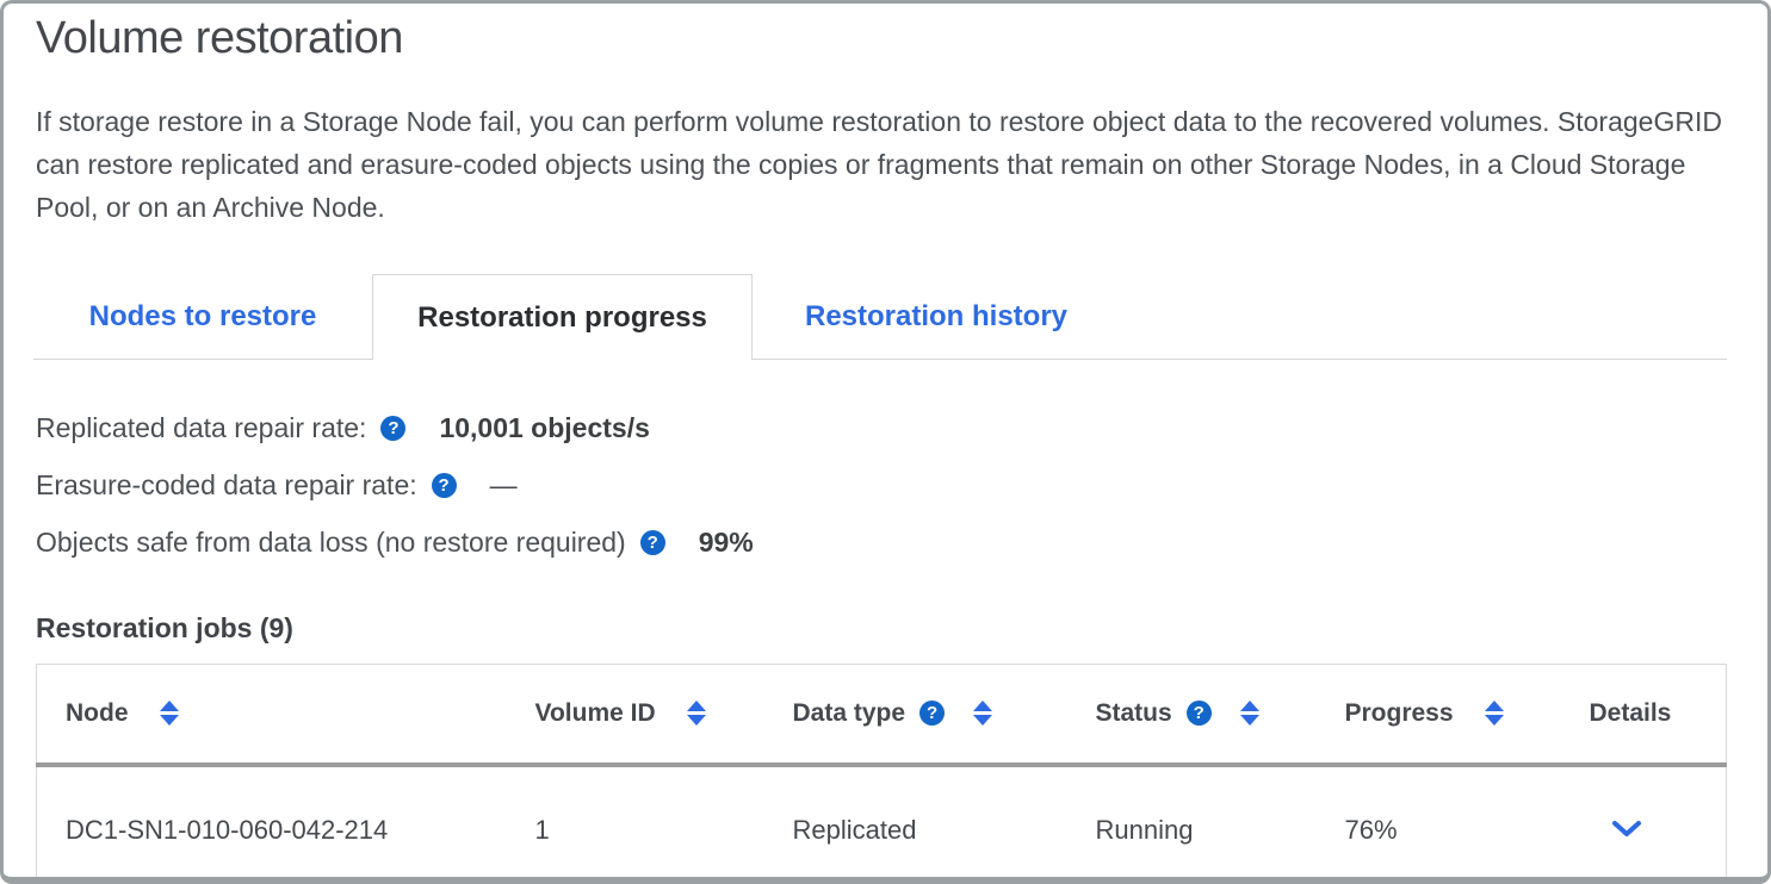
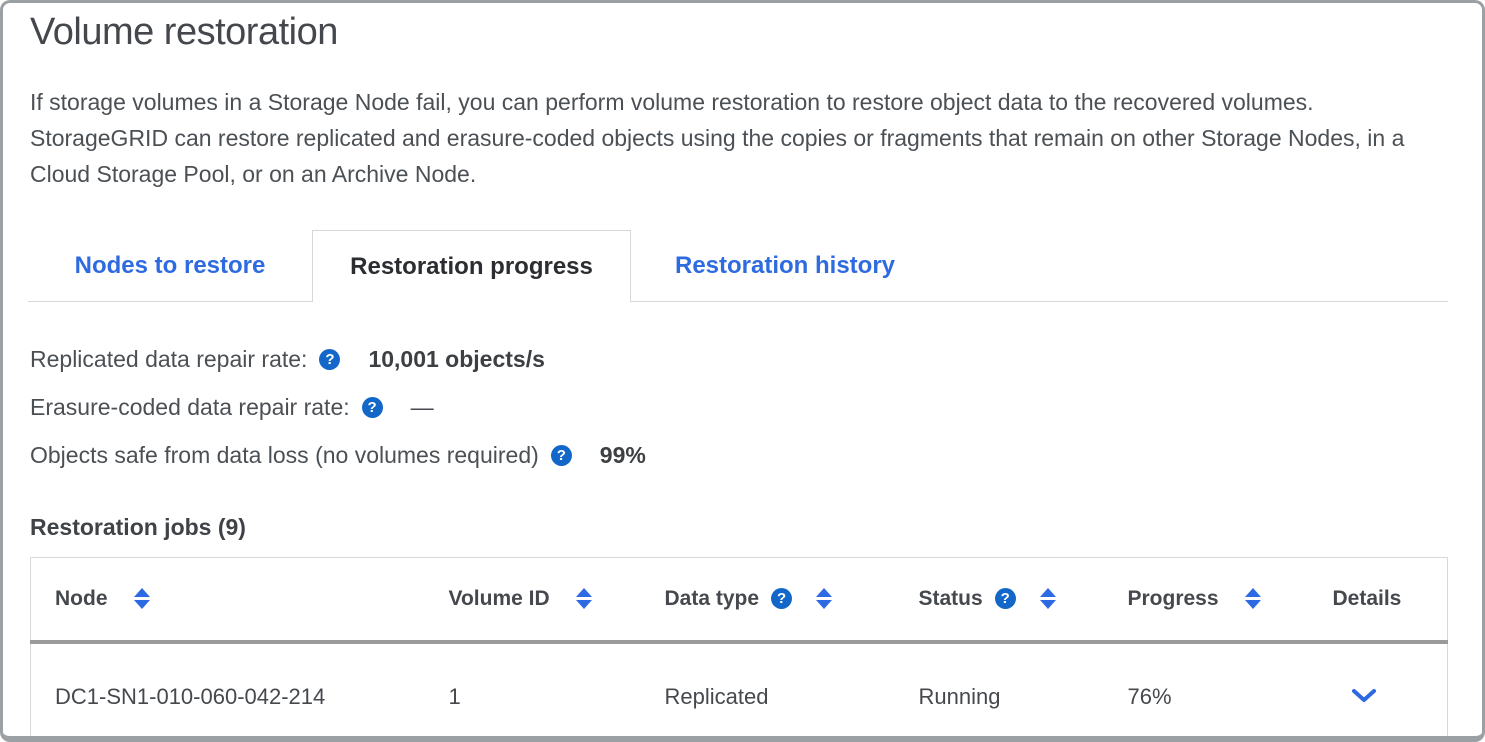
  Volume restoration
- If storage restore in a Storage Node fail, you can perform volume restoration to restore object data to the recovered volumes. StorageGRID can restore replicated and erasure-coded objects using the copies or fragments that remain on other Storage Nodes, in a Cloud Storage Pool, or on an Archive Node.
+ If storage volumes in a Storage Node fail, you can perform volume restoration to restore object data to the recovered volumes. StorageGRID can restore replicated and erasure-coded objects using the copies or fragments that remain on other Storage Nodes, in a Cloud Storage Pool, or on an Archive Node.
  Nodes to restore
  Restoration progress
  Restoration history
  Replicated data repair rate:
  ?
  10,001 objects/s
  Erasure-coded data repair rate:
  ?
  —
- Objects safe from data loss (no restore required)
+ Objects safe from data loss (no volumes required)
  ?
  99%
  Restoration jobs (9)
  Node	Volume ID	Data type ?	Status ?	Progress	Details
  DC1-SN1-010-060-042-214	1	Replicated	Running	76%
